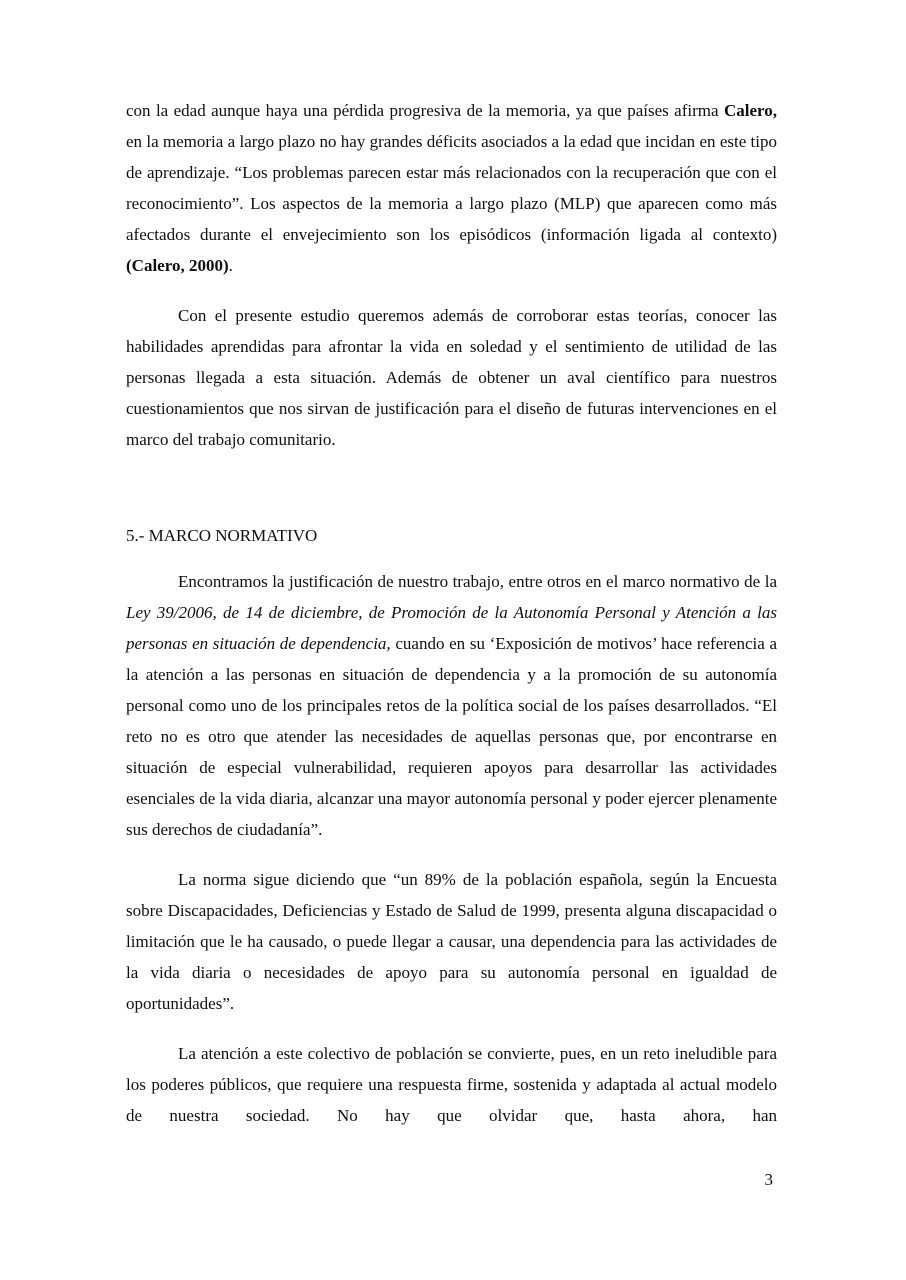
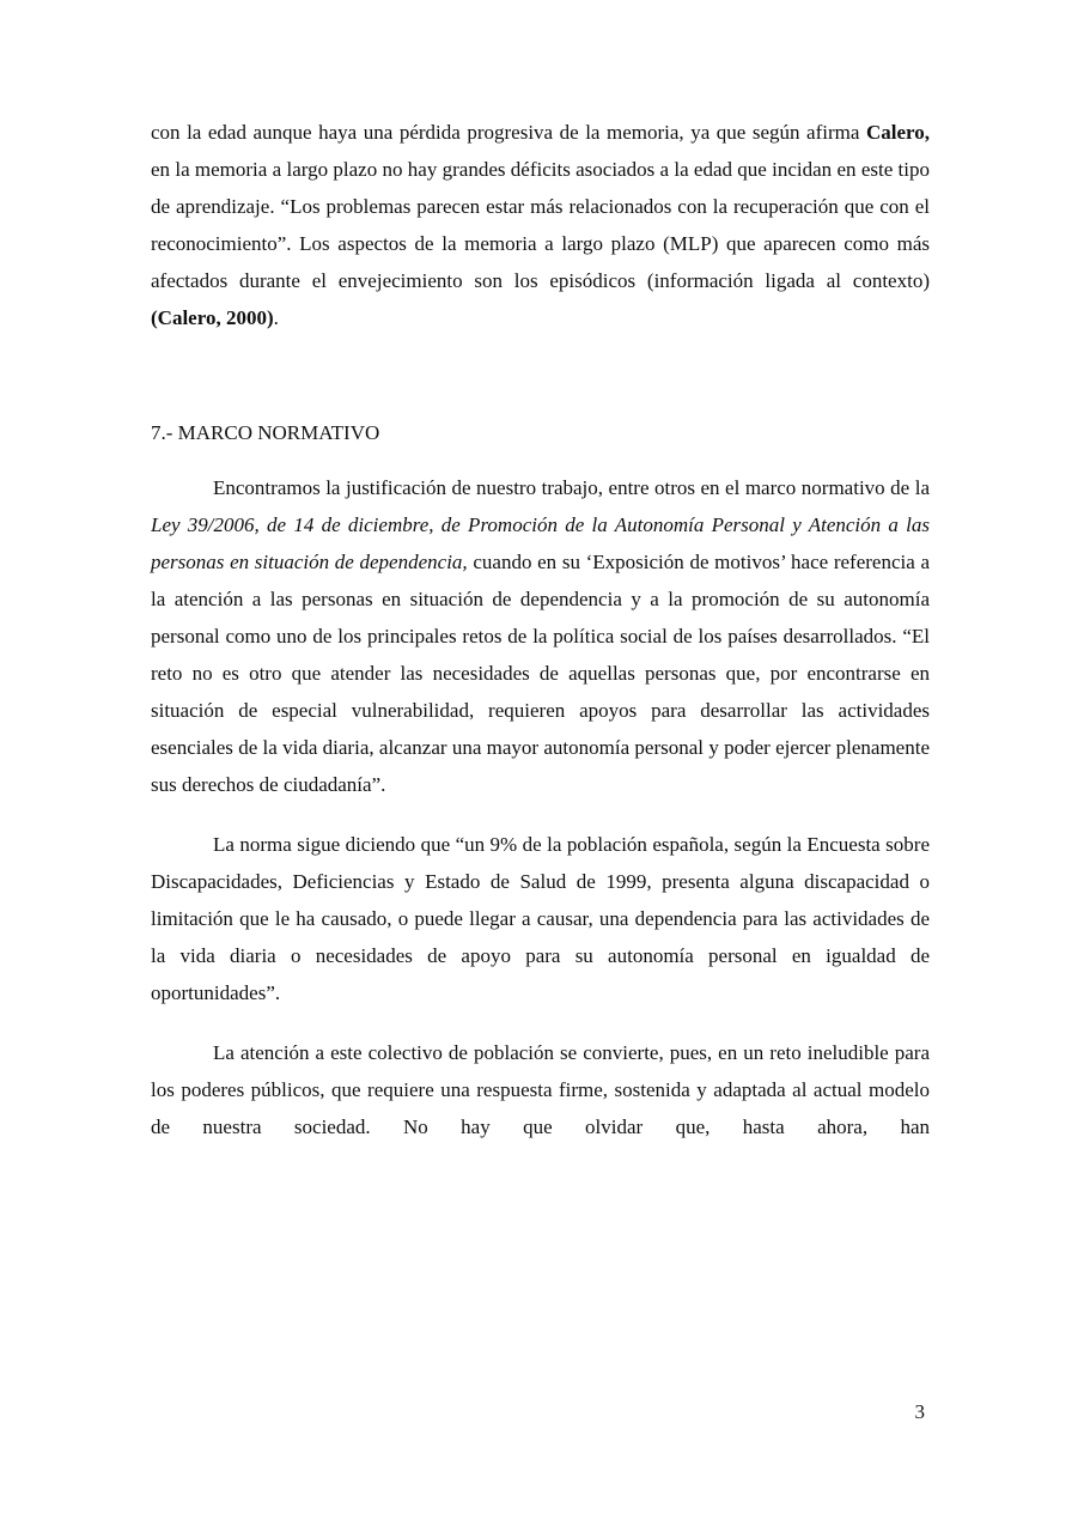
- con la edad aunque haya una pérdida progresiva de la memoria, ya que países afirma Calero, en la memoria a largo plazo no hay grandes déficits asociados a la edad que incidan en este tipo de aprendizaje. “Los problemas parecen estar más relacionados con la recuperación que con el reconocimiento”. Los aspectos de la memoria a largo plazo (MLP) que aparecen como más afectados durante el envejecimiento son los episódicos (información ligada al contexto) (Calero, 2000).
+ con la edad aunque haya una pérdida progresiva de la memoria, ya que según afirma Calero, en la memoria a largo plazo no hay grandes déficits asociados a la edad que incidan en este tipo de aprendizaje. “Los problemas parecen estar más relacionados con la recuperación que con el reconocimiento”. Los aspectos de la memoria a largo plazo (MLP) que aparecen como más afectados durante el envejecimiento son los episódicos (información ligada al contexto) (Calero, 2000).
- Con el presente estudio queremos además de corroborar estas teorías, conocer las habilidades aprendidas para afrontar la vida en soledad y el sentimiento de utilidad de las personas llegada a esta situación. Además de obtener un aval científico para nuestros cuestionamientos que nos sirvan de justificación para el diseño de futuras intervenciones en el marco del trabajo comunitario.
- 5.- MARCO NORMATIVO
+ 7.- MARCO NORMATIVO
  Encontramos la justificación de nuestro trabajo, entre otros en el marco normativo de la Ley 39/2006, de 14 de diciembre, de Promoción de la Autonomía Personal y Atención a las personas en situación de dependencia, cuando en su ‘Exposición de motivos’ hace referencia a la atención a las personas en situación de dependencia y a la promoción de su autonomía personal como uno de los principales retos de la política social de los países desarrollados. “El reto no es otro que atender las necesidades de aquellas personas que, por encontrarse en situación de especial vulnerabilidad, requieren apoyos para desarrollar las actividades esenciales de la vida diaria, alcanzar una mayor autonomía personal y poder ejercer plenamente sus derechos de ciudadanía”.
- La norma sigue diciendo que “un 89% de la población española, según la Encuesta sobre Discapacidades, Deficiencias y Estado de Salud de 1999, presenta alguna discapacidad o limitación que le ha causado, o puede llegar a causar, una dependencia para las actividades de la vida diaria o necesidades de apoyo para su autonomía personal en igualdad de oportunidades”.
+ La norma sigue diciendo que “un 9% de la población española, según la Encuesta sobre Discapacidades, Deficiencias y Estado de Salud de 1999, presenta alguna discapacidad o limitación que le ha causado, o puede llegar a causar, una dependencia para las actividades de la vida diaria o necesidades de apoyo para su autonomía personal en igualdad de oportunidades”.
  La atención a este colectivo de población se convierte, pues, en un reto ineludible para los poderes públicos, que requiere una respuesta firme, sostenida y adaptada al actual modelo de nuestra sociedad. No hay que olvidar que, hasta ahora, han
  3
